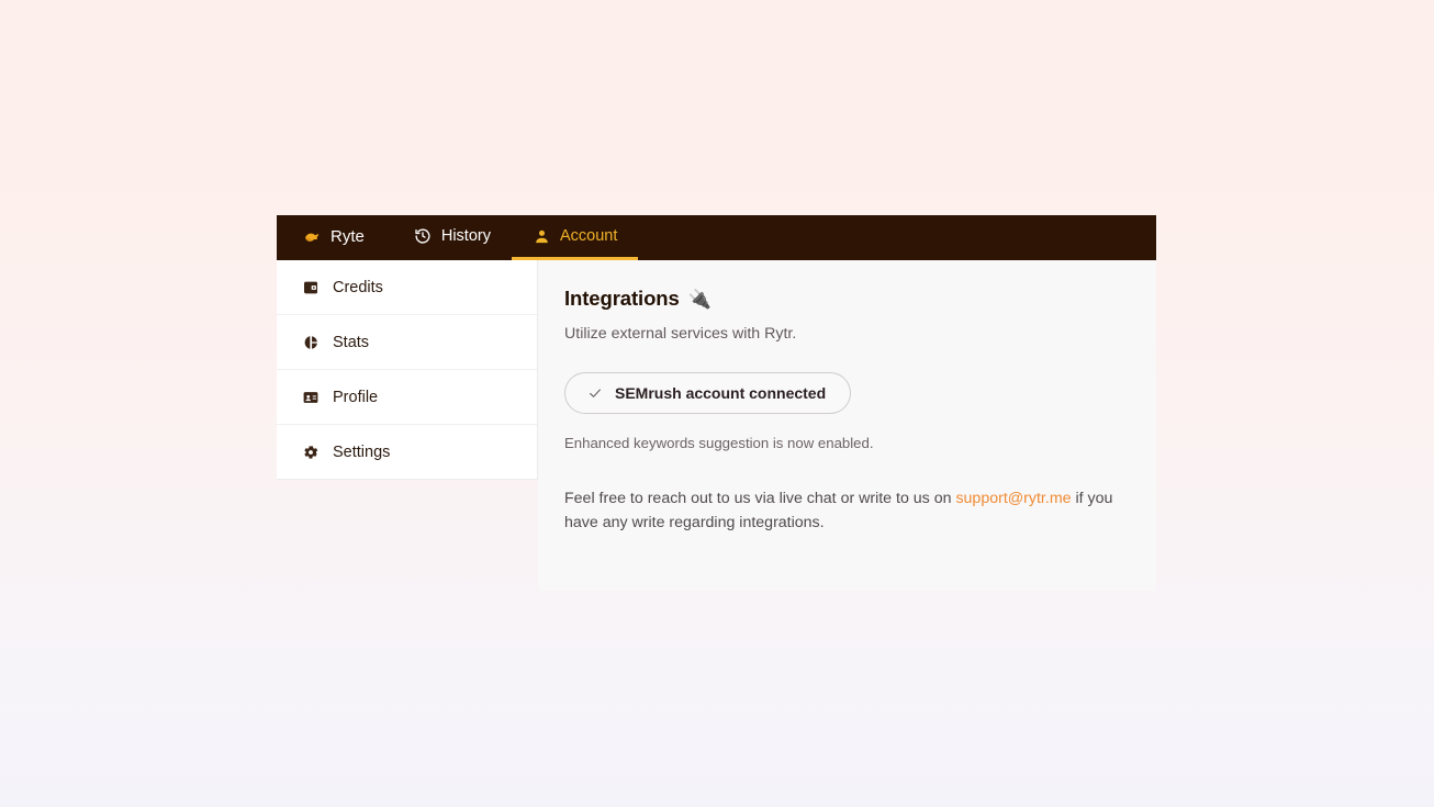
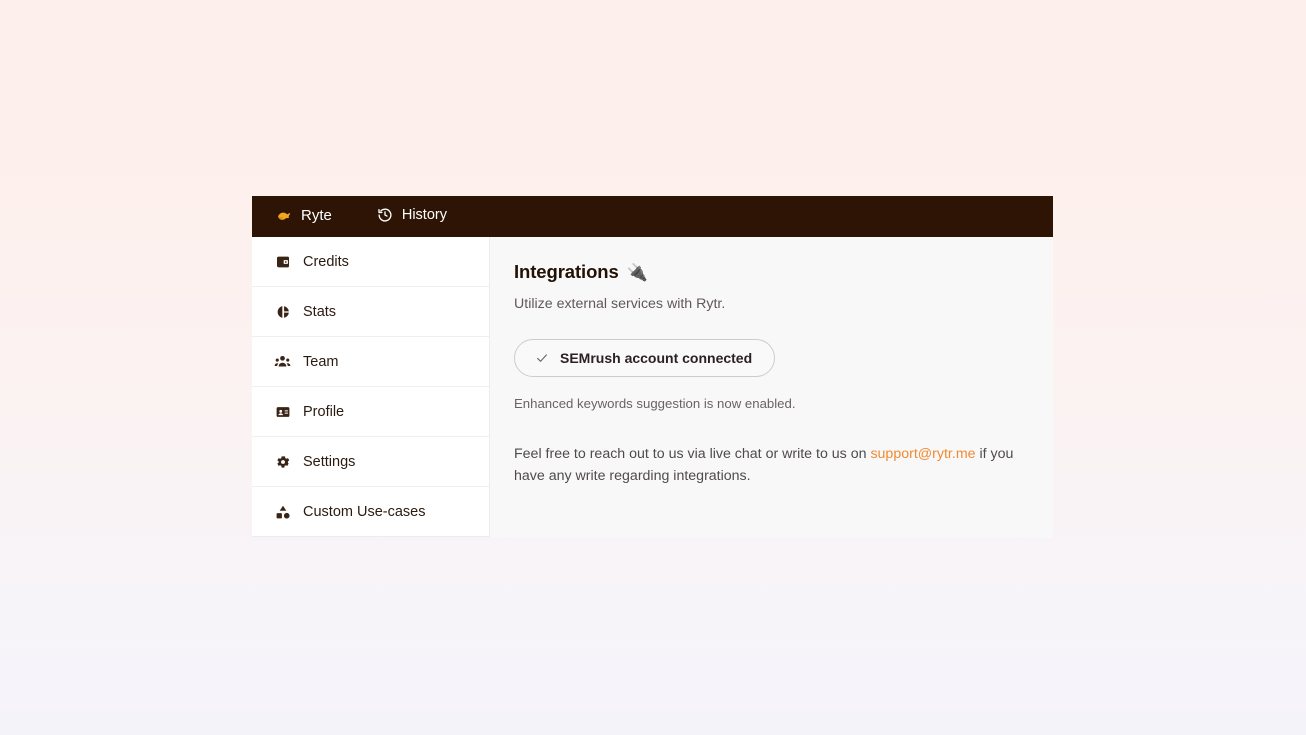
  Ryte
  History
- Account
  Credits
  Stats
+ Team
  Profile
  Settings
+ Custom Use-cases
  Integrations
  🔌
  Utilize external services with Rytr.
  SEMrush account connected
  Enhanced keywords suggestion is now enabled.
  Feel free to reach out to us via live chat or write to us on support@rytr.me if you have any write regarding integrations.
